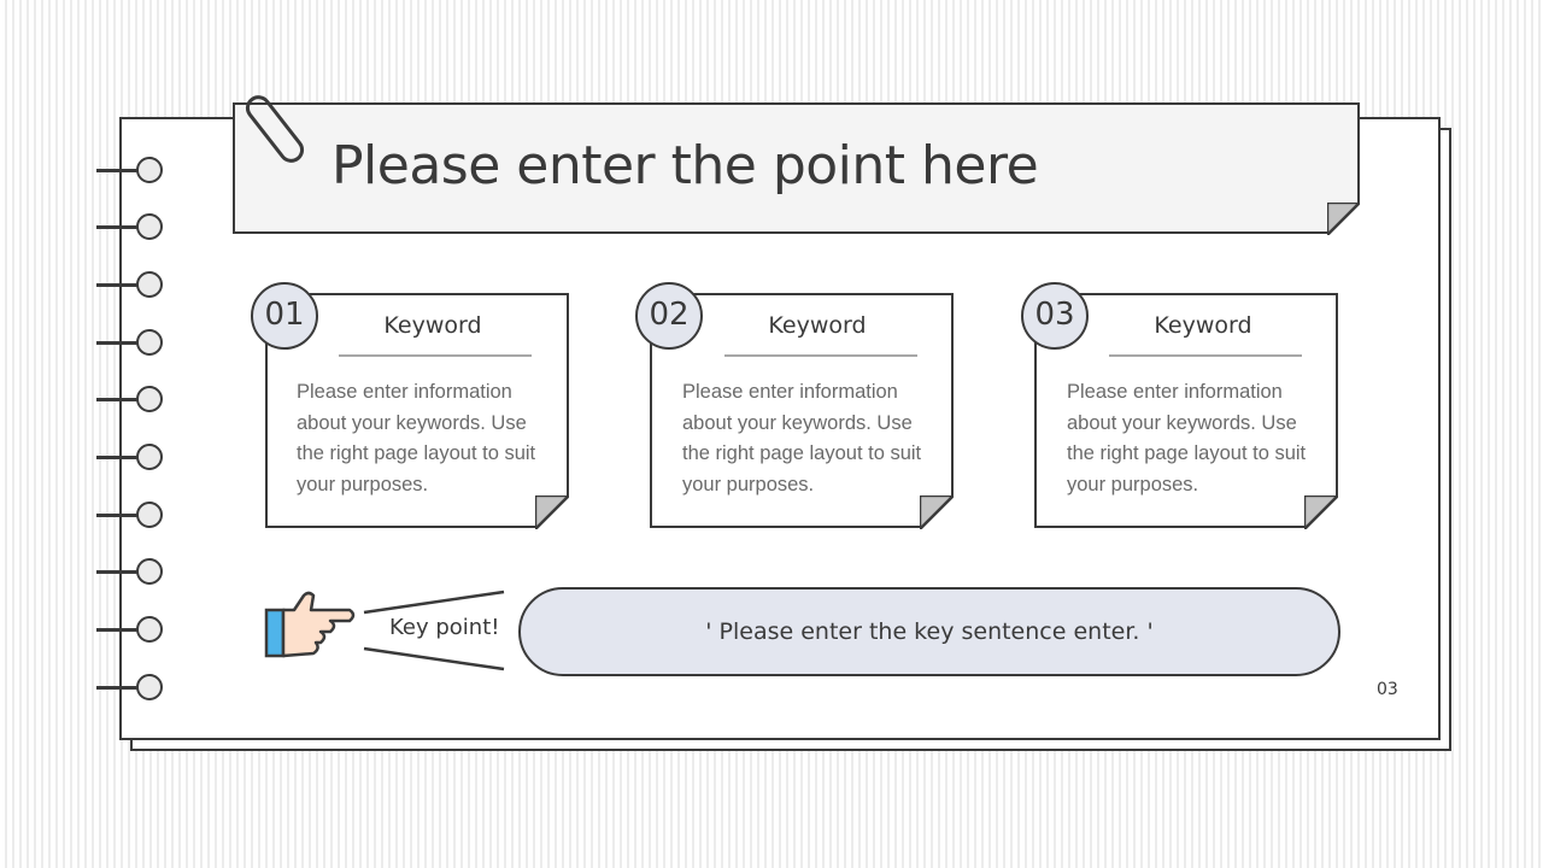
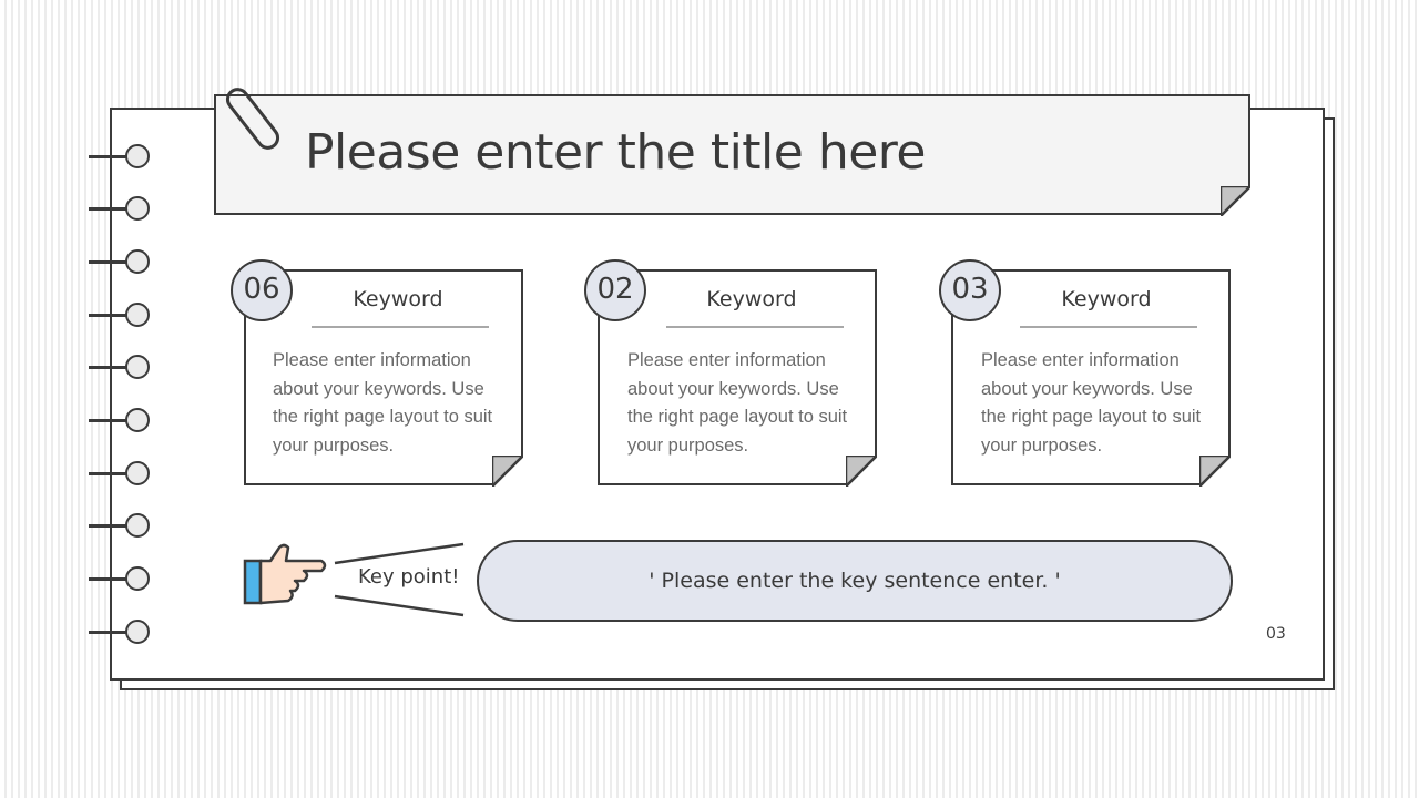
- Please enter the point here
+ Please enter the title here
- 01
+ 06
  Keyword
  Please enter information about your keywords. Use the right page layout to suit your purposes.
  02
  Keyword
  Please enter information about your keywords. Use the right page layout to suit your purposes.
  03
  Keyword
  Please enter information about your keywords. Use the right page layout to suit your purposes.
  Key point!
  ' Please enter the key sentence enter. '
  03
